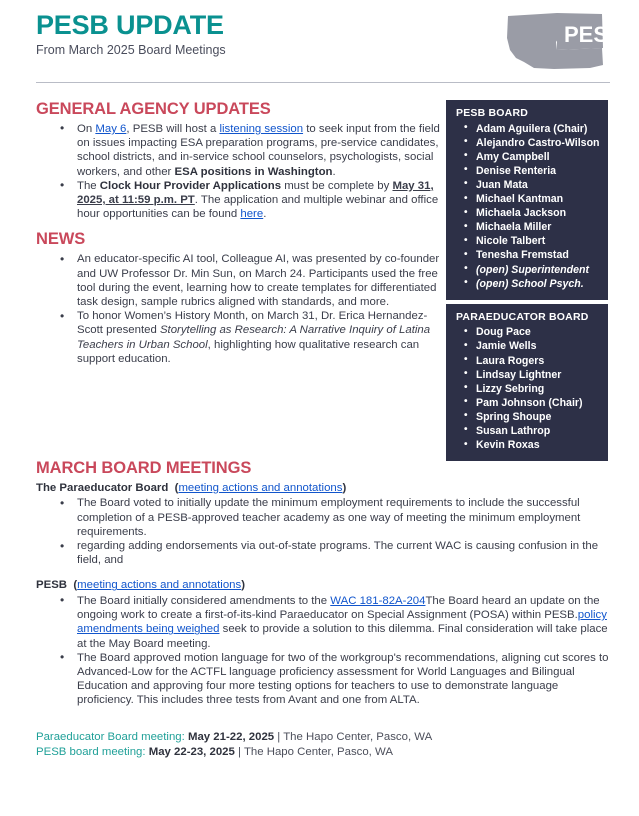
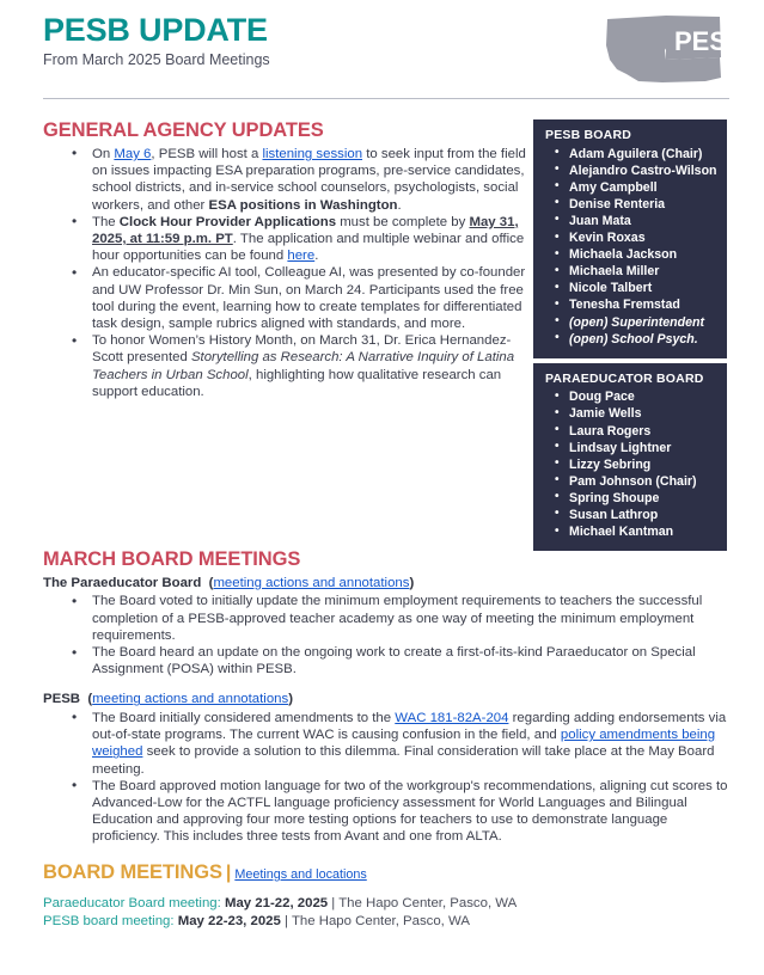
  PESB UPDATE
  From March 2025 Board Meetings
  PES
  PESB BOARD
  Adam Aguilera (Chair)
  Alejandro Castro-Wilson
  Amy Campbell
  Denise Renteria
  Juan Mata
- Michael Kantman
+ Kevin Roxas
  Michaela Jackson
  Michaela Miller
  Nicole Talbert
  Tenesha Fremstad
  (open) Superintendent
  (open) School Psych.
  PARAEDUCATOR BOARD
  Doug Pace
  Jamie Wells
  Laura Rogers
  Lindsay Lightner
  Lizzy Sebring
  Pam Johnson (Chair)
  Spring Shoupe
  Susan Lathrop
- Kevin Roxas
+ Michael Kantman
  GENERAL AGENCY UPDATES
  On May 6, PESB will host a listening session to seek input from the field on issues impacting ESA preparation programs, pre-service candidates, school districts, and in-service school counselors, psychologists, social workers, and other ESA positions in Washington.
  The Clock Hour Provider Applications must be complete by May 31, 2025, at 11:59 p.m. PT. The application and multiple webinar and office hour opportunities can be found here.
- NEWS
  An educator-specific AI tool, Colleague AI, was presented by co-founder and UW Professor Dr. Min Sun, on March 24. Participants used the free tool during the event, learning how to create templates for differentiated task design, sample rubrics aligned with standards, and more.
  To honor Women’s History Month, on March 31, Dr. Erica Hernandez-Scott presented Storytelling as Research: A Narrative Inquiry of Latina Teachers in Urban School, highlighting how qualitative research can support education.
  MARCH BOARD MEETINGS
  The Paraeducator Board (meeting actions and annotations)
- The Board voted to initially update the minimum employment requirements to include the successful completion of a PESB-approved teacher academy as one way of meeting the minimum employment requirements.
+ The Board voted to initially update the minimum employment requirements to teachers the successful completion of a PESB-approved teacher academy as one way of meeting the minimum employment requirements.
- regarding adding endorsements via out-of-state programs. The current WAC is causing confusion in the field, and
+ The Board heard an update on the ongoing work to create a first-of-its-kind Paraeducator on Special Assignment (POSA) within PESB.
  PESB (meeting actions and annotations)
- The Board initially considered amendments to the WAC 181-82A-204The Board heard an update on the ongoing work to create a first-of-its-kind Paraeducator on Special Assignment (POSA) within PESB.policy amendments being weighed seek to provide a solution to this dilemma. Final consideration will take place at the May Board meeting.
+ The Board initially considered amendments to the WAC 181-82A-204 regarding adding endorsements via out-of-state programs. The current WAC is causing confusion in the field, and policy amendments being weighed seek to provide a solution to this dilemma. Final consideration will take place at the May Board meeting.
  The Board approved motion language for two of the workgroup's recommendations, aligning cut scores to Advanced-Low for the ACTFL language proficiency assessment for World Languages and Bilingual Education and approving four more testing options for teachers to use to demonstrate language proficiency. This includes three tests from Avant and one from ALTA.
+ BOARD MEETINGS
+ |
+ Meetings and locations
  Paraeducator Board meeting: May 21-22, 2025 | The Hapo Center, Pasco, WA
  PESB board meeting: May 22-23, 2025 | The Hapo Center, Pasco, WA
